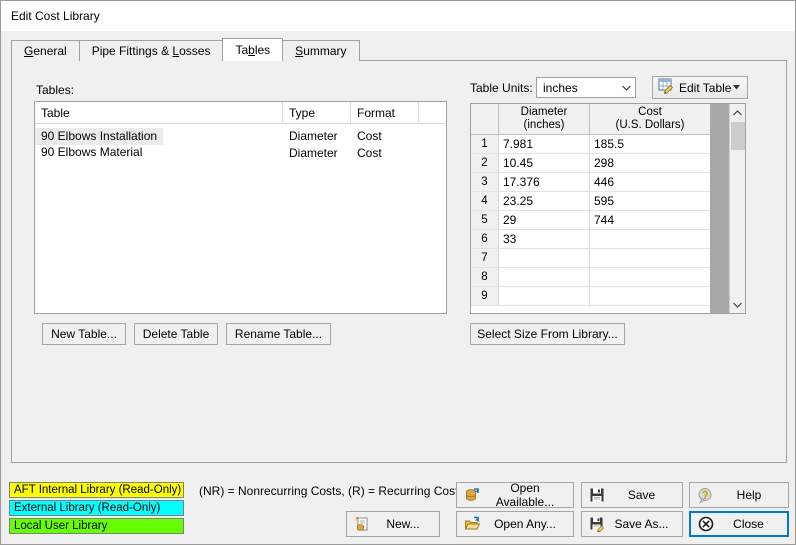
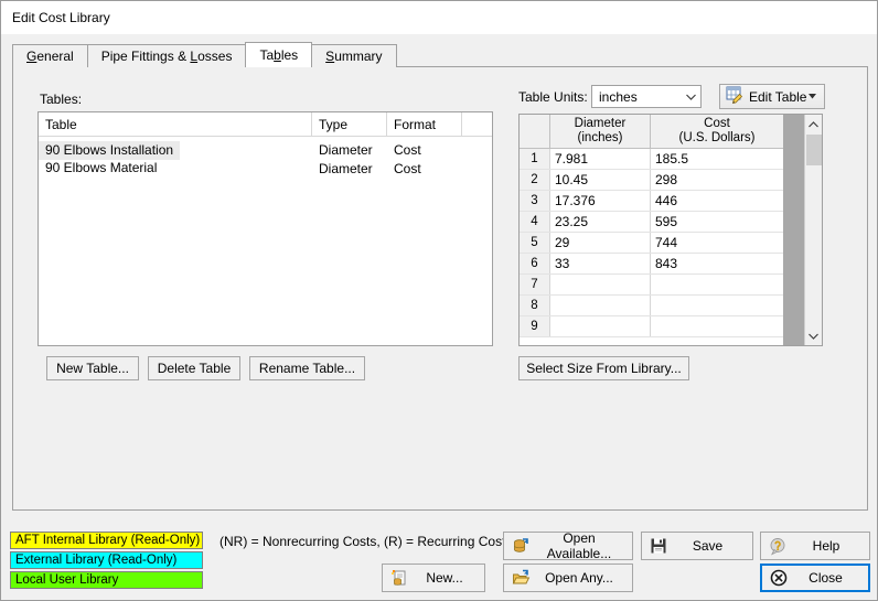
  Edit Cost Library
  General
  Pipe Fittings & Losses
  Tables
  Summary
  Tables:
  Table
  Type
  Format
  90 Elbows Installation
  Diameter
  Cost
  90 Elbows Material
  Diameter
  Cost
  New Table...
  Delete Table
  Rename Table...
  Table Units:
  inches
  Edit Table
  Diameter
  (inches)
  Cost
  (U.S. Dollars)
  1
  7.981
  185.5
  2
  10.45
  298
  3
  17.376
  446
  4
  23.25
  595
  5
  29
  744
  6
  33
+ 843
  7
  8
  9
  Select Size From Library...
  AFT Internal Library (Read-Only)
  External Library (Read-Only)
  Local User Library
  (NR) = Nonrecurring Costs, (R) = Recurring Cos
  New...
  Open Available...
  Open Any...
  Save
- Save As...
  Help
  Close
